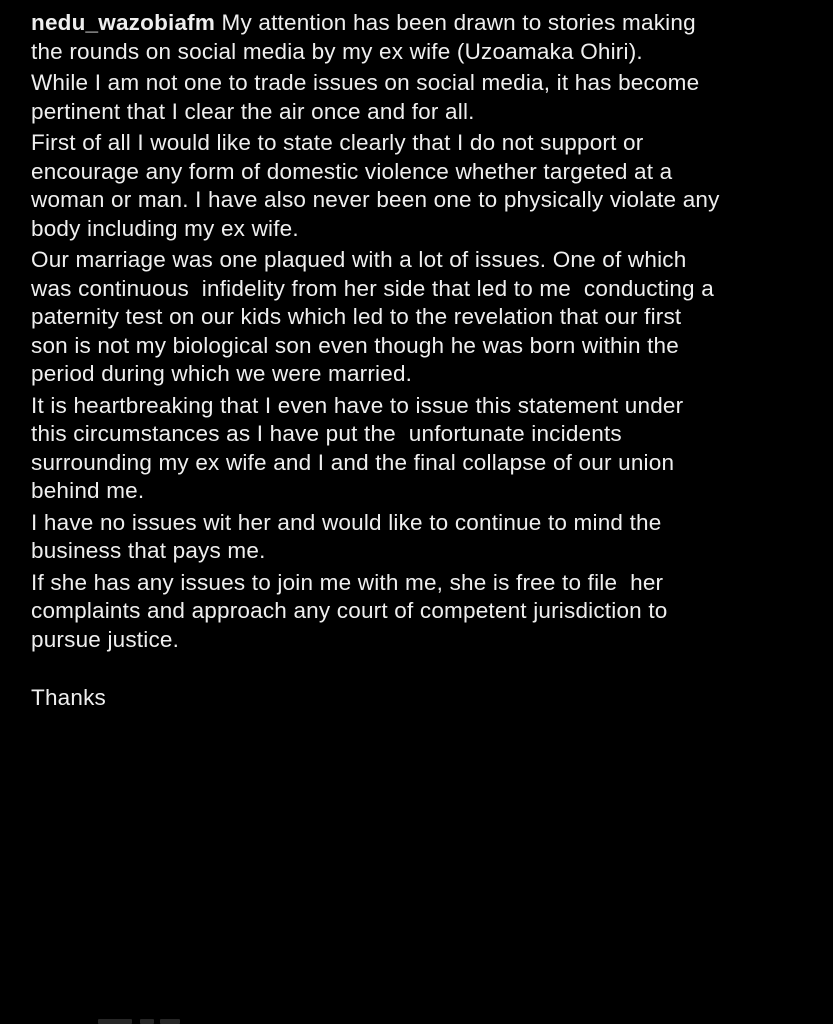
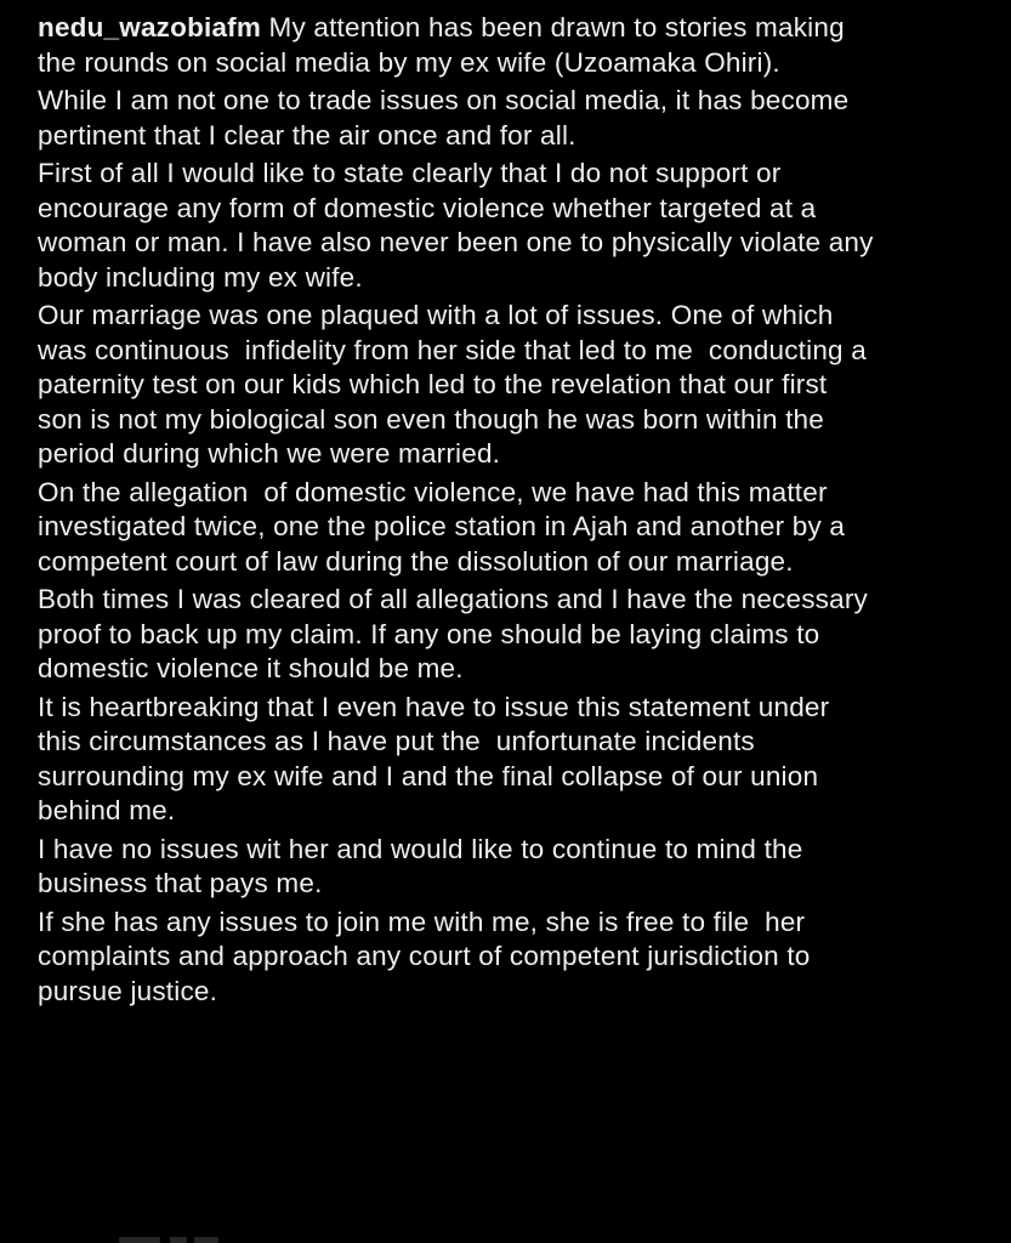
  nedu_wazobiafm My attention has been drawn to stories making
  the rounds on social media by my ex wife (Uzoamaka Ohiri).
  While I am not one to trade issues on social media, it has become
  pertinent that I clear the air once and for all.
  First of all I would like to state clearly that I do not support or
  encourage any form of domestic violence whether targeted at a
  woman or man. I have also never been one to physically violate any
  body including my ex wife.
  Our marriage was one plaqued with a lot of issues. One of which
  was continuous infidelity from her side that led to me conducting a
  paternity test on our kids which led to the revelation that our first
  son is not my biological son even though he was born within the
  period during which we were married.
+ On the allegation of domestic violence, we have had this matter
+ investigated twice, one the police station in Ajah and another by a
+ competent court of law during the dissolution of our marriage.
+ Both times I was cleared of all allegations and I have the necessary
+ proof to back up my claim. If any one should be laying claims to
+ domestic violence it should be me.
  It is heartbreaking that I even have to issue this statement under
  this circumstances as I have put the unfortunate incidents
  surrounding my ex wife and I and the final collapse of our union
  behind me.
  I have no issues wit her and would like to continue to mind the
  business that pays me.
  If she has any issues to join me with me, she is free to file her
  complaints and approach any court of competent jurisdiction to
  pursue justice.
- Thanks
